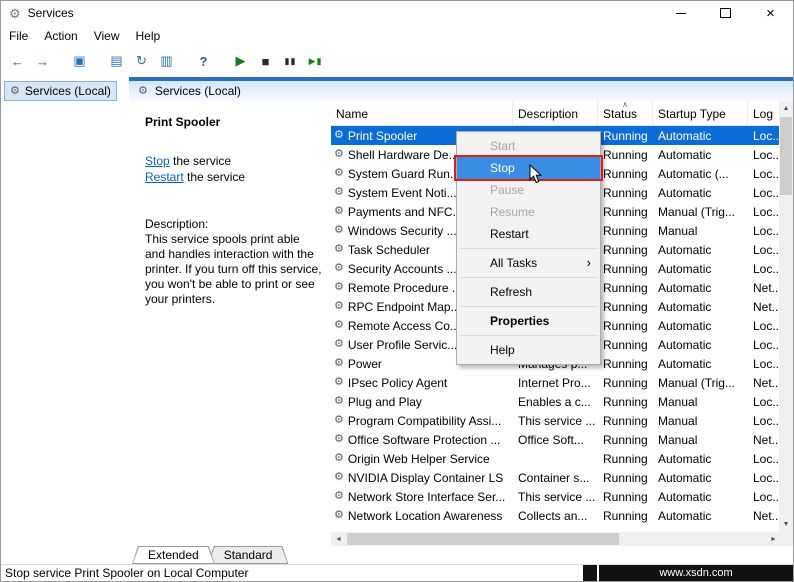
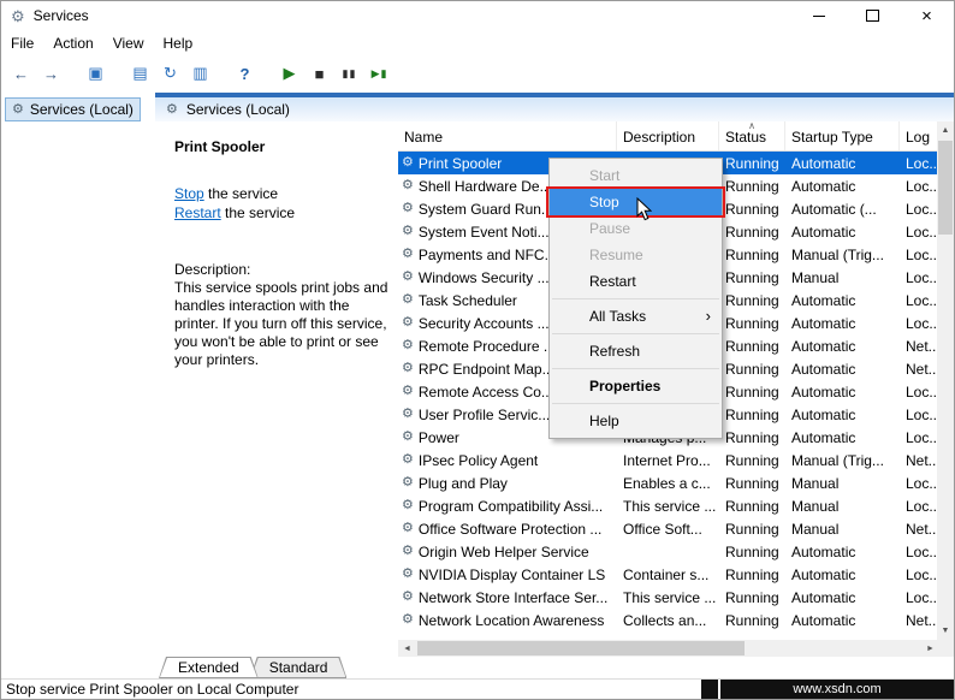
  ⚙
  Services
  ×
  File
  Action
  View
  Help
  ←
  →
  ▣
  ▤
  ↻
  ▥
  ?
  ▶
  ■
  ▮▮
  ▶▮
  ⚙
  Services (Local)
  ⚙
  Services (Local)
  Print Spooler
  Stop the service
  Restart the service
  Description:
- This service spools print able and handles interaction with the printer. If you turn off this service, you won't be able to print or see your printers.
+ This service spools print jobs and handles interaction with the printer. If you turn off this service, you won't be able to print or see your printers.
  Name
  Description
  Status
  ∧
  Startup Type
  Log
  ⚙
  Print Spooler
  Running
  Automatic
  Loc..
  ⚙
  Shell Hardware De..
  Running
  Automatic
  Loc..
  ⚙
  System Guard Run..
  Running
  Automatic (...
  Loc..
  ⚙
  System Event Noti...
  Running
  Automatic
  Loc..
  ⚙
  Payments and NFC.
  Running
  Manual (Trig...
  Loc..
  ⚙
  Windows Security ...
  Running
  Manual
  Loc..
  ⚙
  Task Scheduler
  Running
  Automatic
  Loc..
  ⚙
  Security Accounts ...
  Running
  Automatic
  Loc..
  ⚙
  Remote Procedure .
  Running
  Automatic
  Net..
  ⚙
  RPC Endpoint Map.
  Running
  Automatic
  Net..
  ⚙
  Remote Access Co..
  Running
  Automatic
  Loc..
  ⚙
  User Profile Servic..
  Running
  Automatic
  Loc..
  ⚙
  Power
  Running
  Automatic
  Loc..
  ⚙
  IPsec Policy Agent
  Internet Pro...
  Running
  Manual (Trig...
  Net..
  ⚙
  Plug and Play
  Enables a c...
  Running
  Manual
  Loc..
  ⚙
  Program Compatibility Assi...
  This service ...
  Running
  Manual
  Loc..
  ⚙
  Office Software Protection ...
  Office Soft...
  Running
  Manual
  Net..
  ⚙
  Origin Web Helper Service
  Running
  Automatic
  Loc..
  ⚙
  NVIDIA Display Container LS
  Container s...
  Running
  Automatic
  Loc..
  ⚙
  Network Store Interface Ser...
  This service ...
  Running
  Automatic
  Loc..
  ⚙
  Network Location Awareness
  Collects an...
  Running
  Automatic
  Net..
  Extended
  Standard
  Start
  Stop
  Pause
  Resume
  Restart
  All Tasks
  ›
  Refresh
  Properties
  Help
  Stop service Print Spooler on Local Computer
  www.xsdn.com
